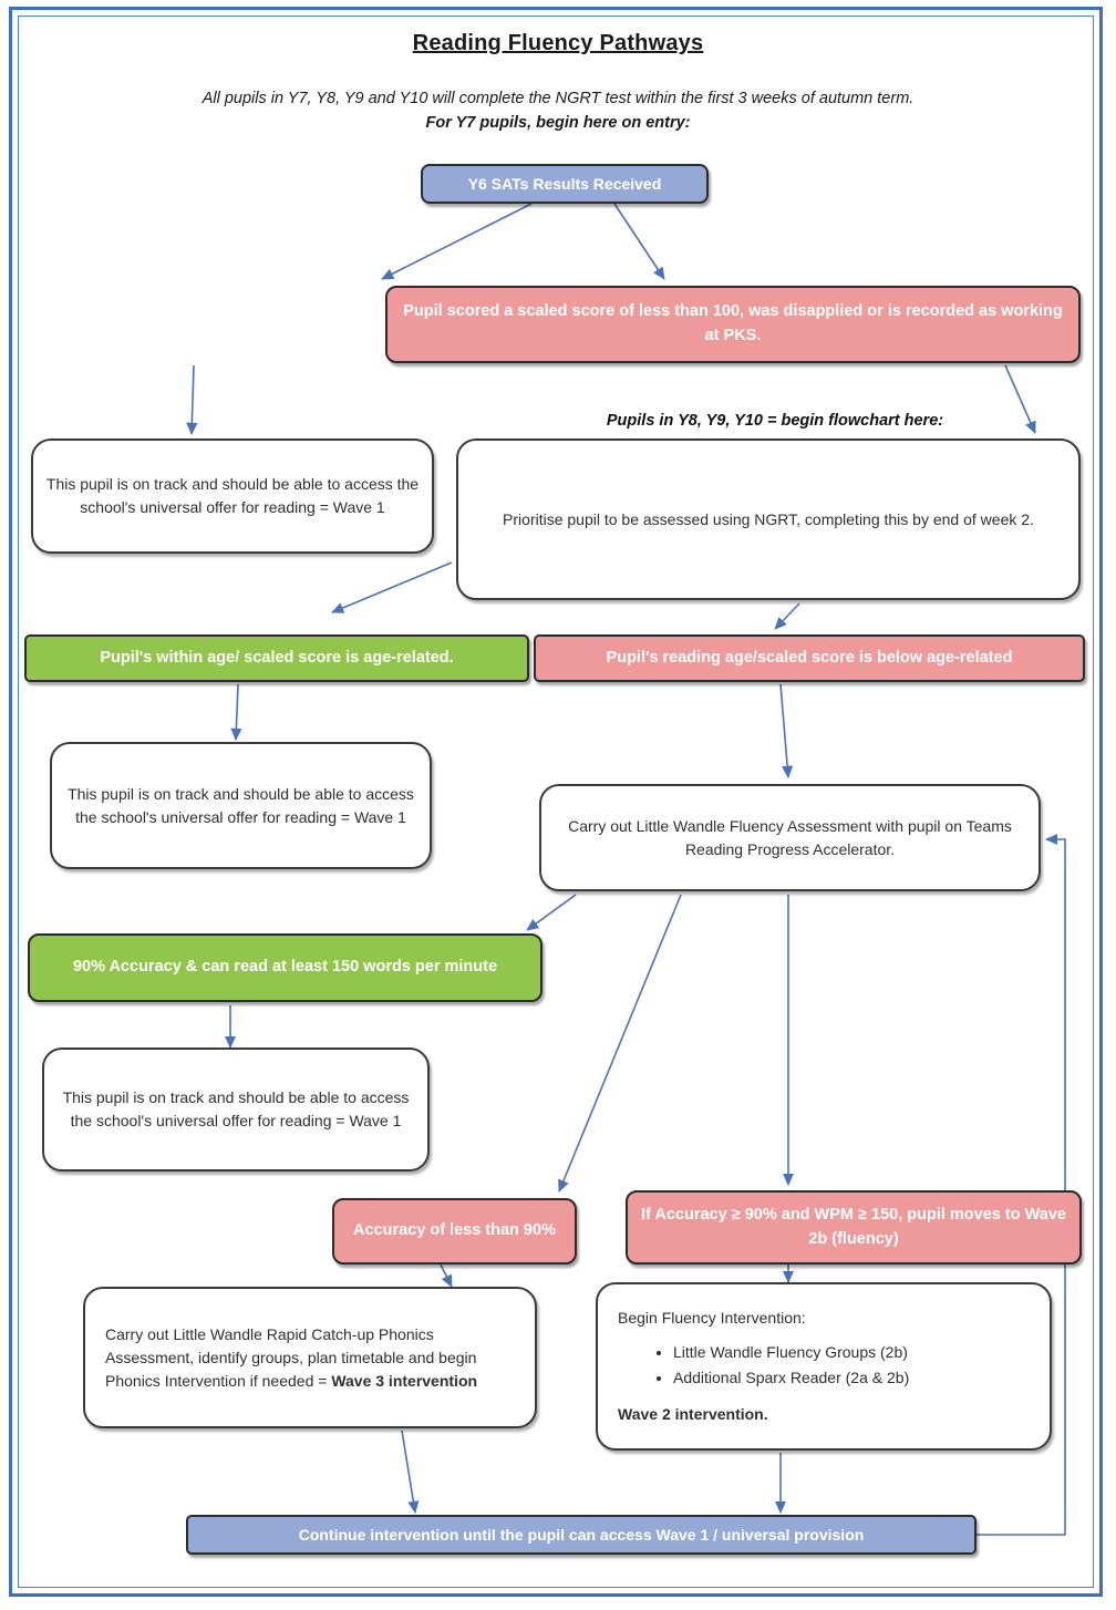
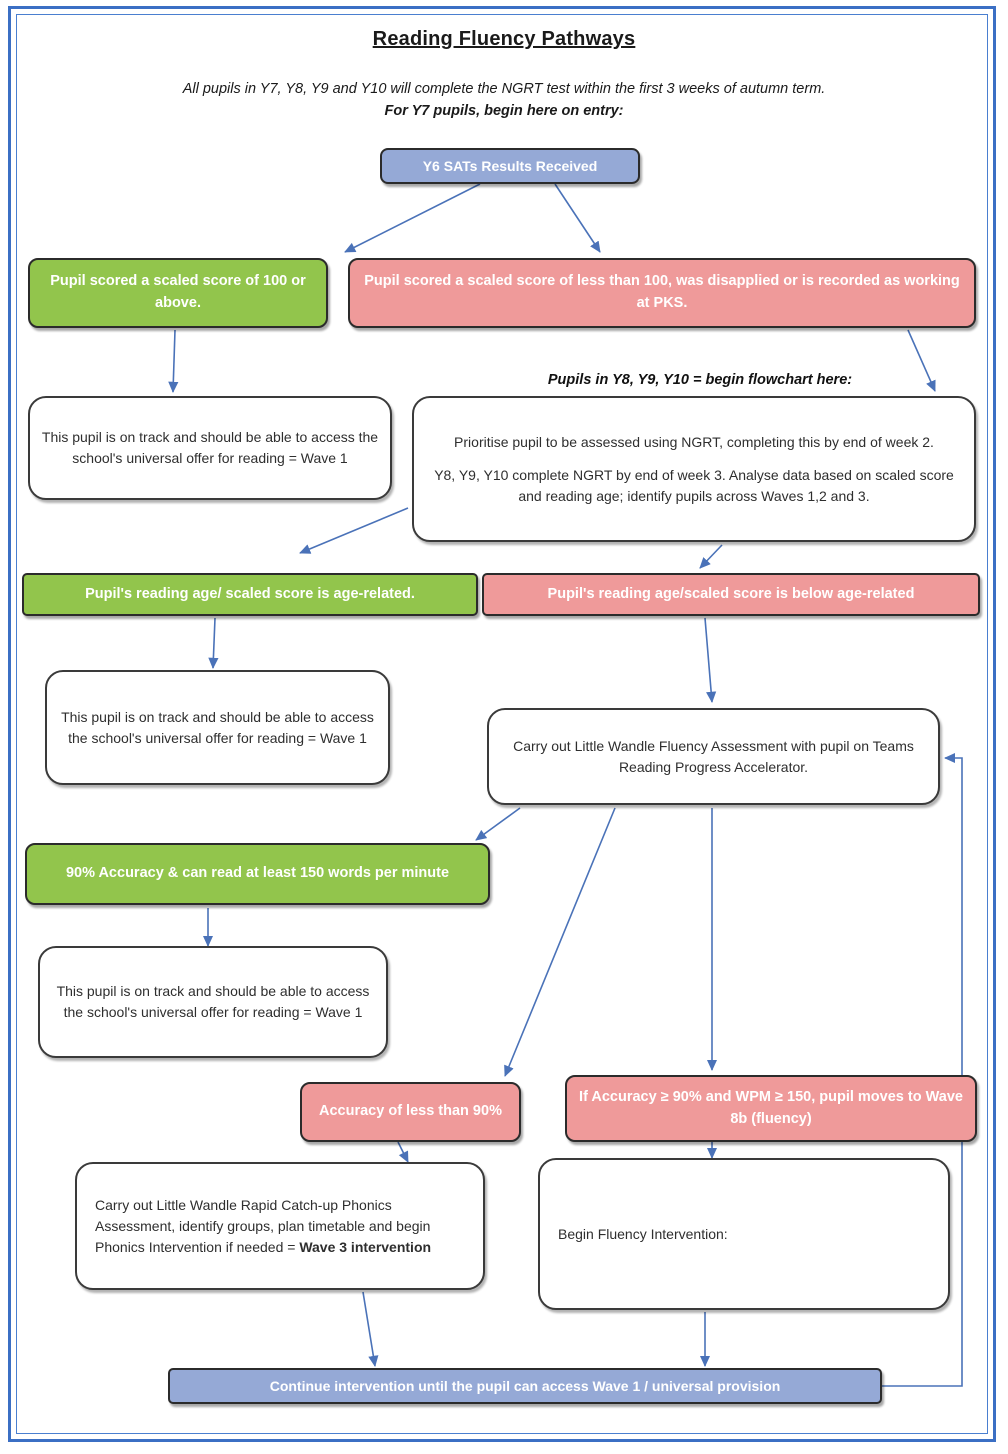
  Reading Fluency Pathways
  All pupils in Y7, Y8, Y9 and Y10 will complete the NGRT test within the first 3 weeks of autumn term.
  For Y7 pupils, begin here on entry:
  Y6 SATs Results Received
+ Pupil scored a scaled score of 100 or above.
  Pupil scored a scaled score of less than 100, was disapplied or is recorded as working at PKS.
  This pupil is on track and should be able to access the school's universal offer for reading = Wave 1
  Pupils in Y8, Y9, Y10 = begin flowchart here:
  Prioritise pupil to be assessed using NGRT, completing this by end of week 2.
+ Y8, Y9, Y10 complete NGRT by end of week 3. Analyse data based on scaled score and reading age; identify pupils across Waves 1,2 and 3.
- Pupil's within age/ scaled score is age-related.
+ Pupil's reading age/ scaled score is age-related.
  Pupil's reading age/scaled score is below age-related
  This pupil is on track and should be able to access the school's universal offer for reading = Wave 1
  Carry out Little Wandle Fluency Assessment with pupil on Teams Reading Progress Accelerator.
  90% Accuracy & can read at least 150 words per minute
  This pupil is on track and should be able to access the school's universal offer for reading = Wave 1
  Accuracy of less than 90%
- If Accuracy ≥ 90% and WPM ≥ 150, pupil moves to Wave 2b (fluency)
+ If Accuracy ≥ 90% and WPM ≥ 150, pupil moves to Wave 8b (fluency)
  Carry out Little Wandle Rapid Catch-up Phonics Assessment, identify groups, plan timetable and begin Phonics Intervention if needed = Wave 3 intervention
  Begin Fluency Intervention:
- Little Wandle Fluency Groups (2b)
- Additional Sparx Reader (2a & 2b)
- Wave 2 intervention.
  Continue intervention until the pupil can access Wave 1 / universal provision
